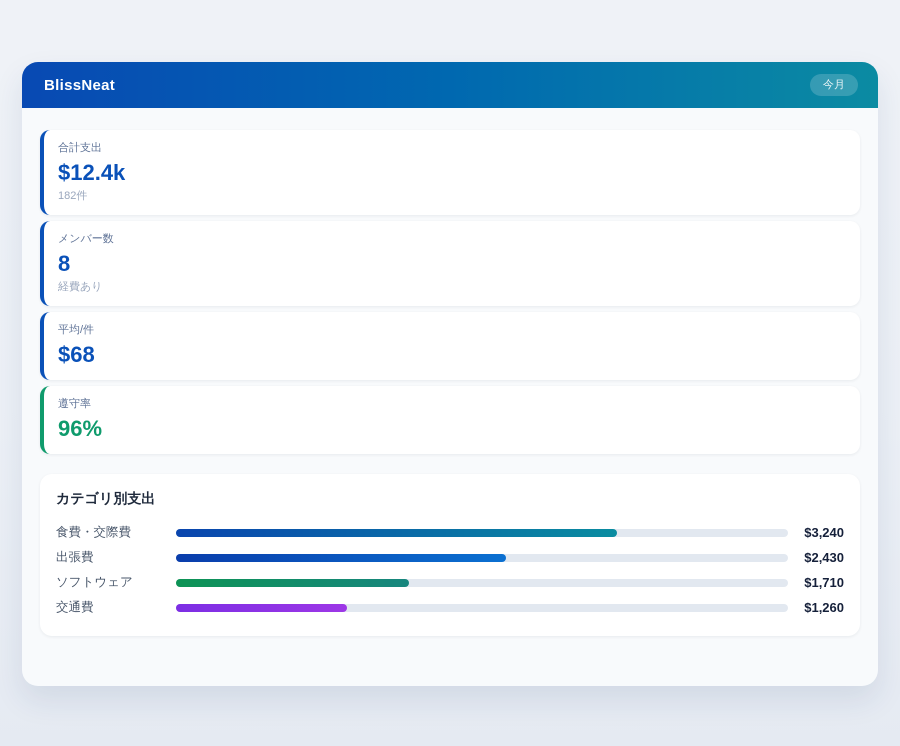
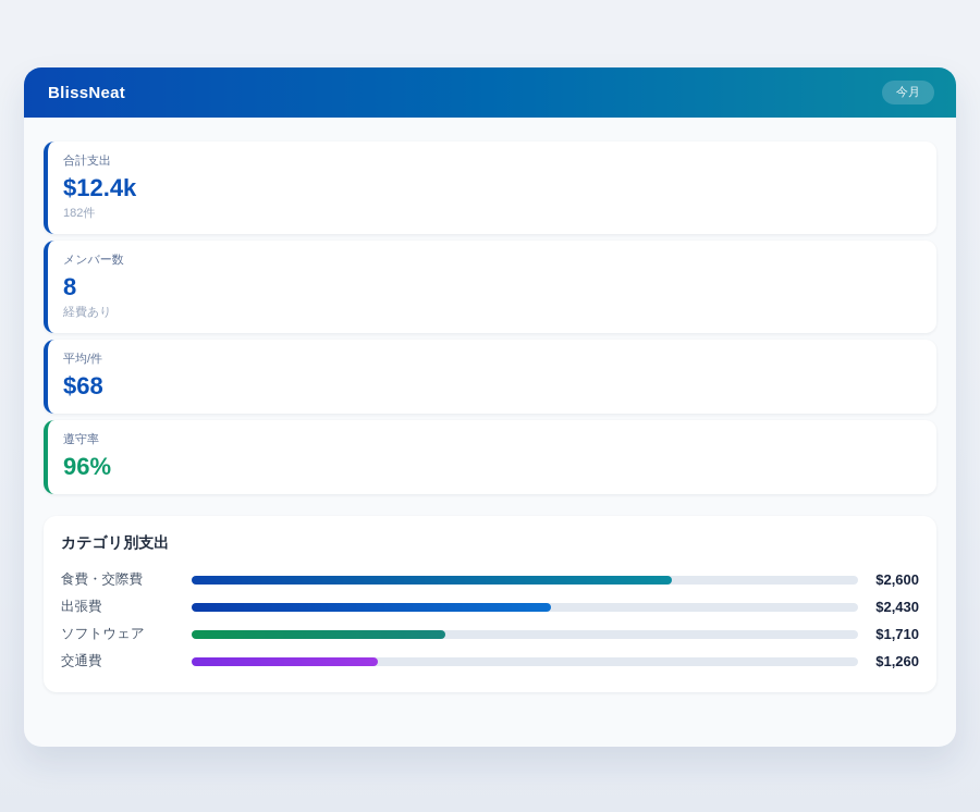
  BlissNeat
  今月
  合計支出
  $12.4k
  182件
  メンバー数
  8
  経費あり
  平均/件
  $68
  遵守率
  96%
  カテゴリ別支出
  食費・交際費
- $3,240
+ $2,600
  出張費
  $2,430
  ソフトウェア
  $1,710
  交通費
  $1,260
